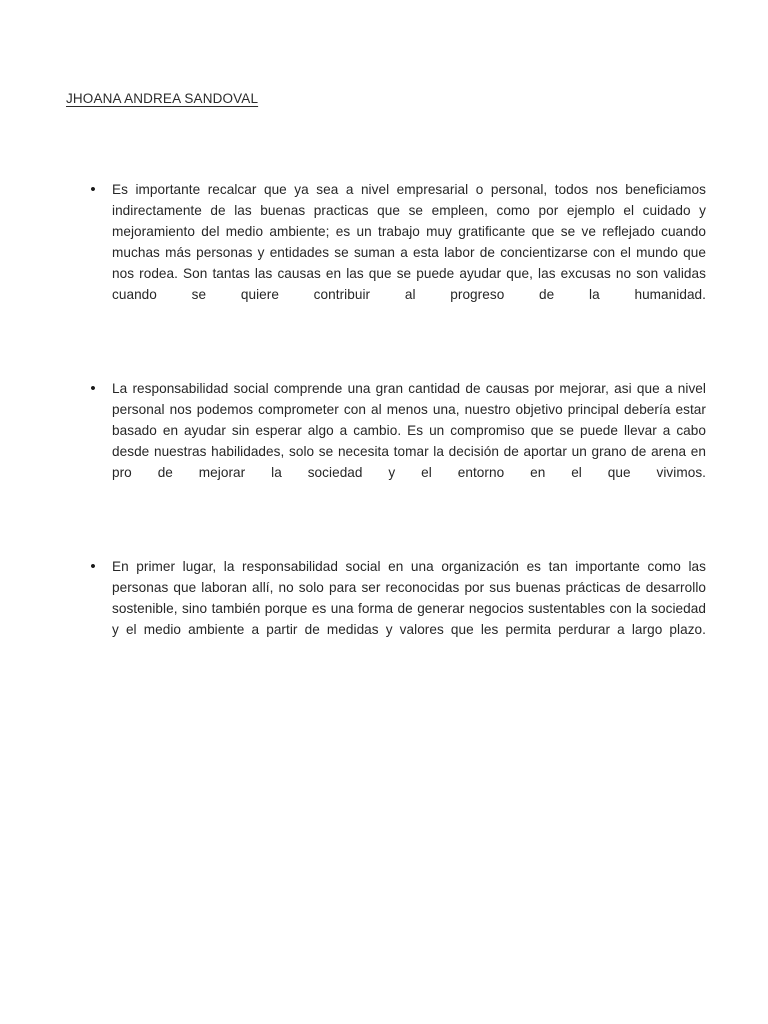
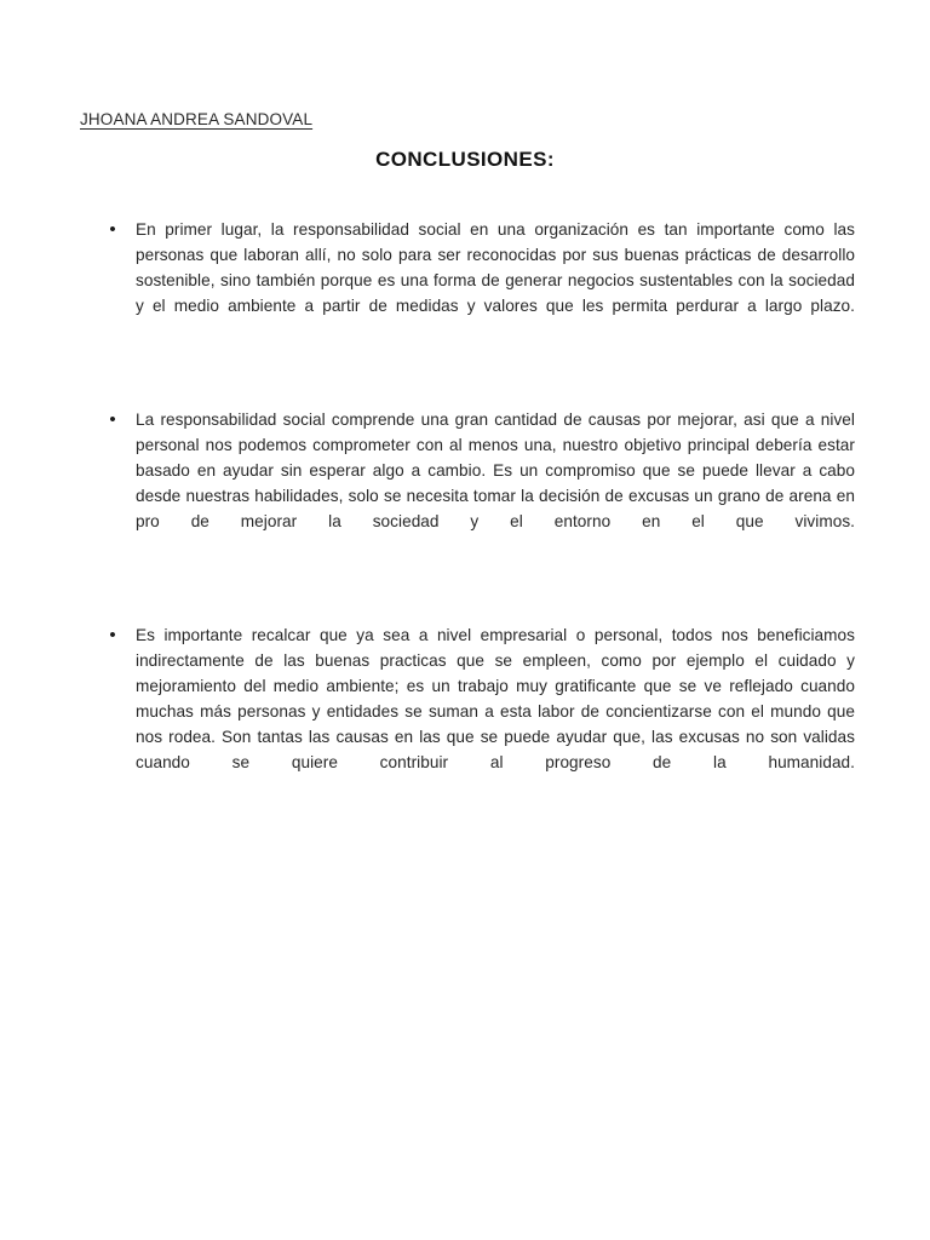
  JHOANA ANDREA SANDOVAL
+ CONCLUSIONES:
  •
- Es importante recalcar que ya sea a nivel empresarial o personal, todos nos beneficiamos indirectamente de las buenas practicas que se empleen, como por ejemplo el cuidado y mejoramiento del medio ambiente; es un trabajo muy gratificante que se ve reflejado cuando muchas más personas y entidades se suman a esta labor de concientizarse con el mundo que nos rodea. Son tantas las causas en las que se puede ayudar que, las excusas no son validas cuando se quiere contribuir al progreso de la humanidad.
+ En primer lugar, la responsabilidad social en una organización es tan importante como las personas que laboran allí, no solo para ser reconocidas por sus buenas prácticas de desarrollo sostenible, sino también porque es una forma de generar negocios sustentables con la sociedad y el medio ambiente a partir de medidas y valores que les permita perdurar a largo plazo.
  •
- La responsabilidad social comprende una gran cantidad de causas por mejorar, asi que a nivel personal nos podemos comprometer con al menos una, nuestro objetivo principal debería estar basado en ayudar sin esperar algo a cambio. Es un compromiso que se puede llevar a cabo desde nuestras habilidades, solo se necesita tomar la decisión de aportar un grano de arena en pro de mejorar la sociedad y el entorno en el que vivimos.
+ La responsabilidad social comprende una gran cantidad de causas por mejorar, asi que a nivel personal nos podemos comprometer con al menos una, nuestro objetivo principal debería estar basado en ayudar sin esperar algo a cambio. Es un compromiso que se puede llevar a cabo desde nuestras habilidades, solo se necesita tomar la decisión de excusas un grano de arena en pro de mejorar la sociedad y el entorno en el que vivimos.
  •
- En primer lugar, la responsabilidad social en una organización es tan importante como las personas que laboran allí, no solo para ser reconocidas por sus buenas prácticas de desarrollo sostenible, sino también porque es una forma de generar negocios sustentables con la sociedad y el medio ambiente a partir de medidas y valores que les permita perdurar a largo plazo.
+ Es importante recalcar que ya sea a nivel empresarial o personal, todos nos beneficiamos indirectamente de las buenas practicas que se empleen, como por ejemplo el cuidado y mejoramiento del medio ambiente; es un trabajo muy gratificante que se ve reflejado cuando muchas más personas y entidades se suman a esta labor de concientizarse con el mundo que nos rodea. Son tantas las causas en las que se puede ayudar que, las excusas no son validas cuando se quiere contribuir al progreso de la humanidad.
